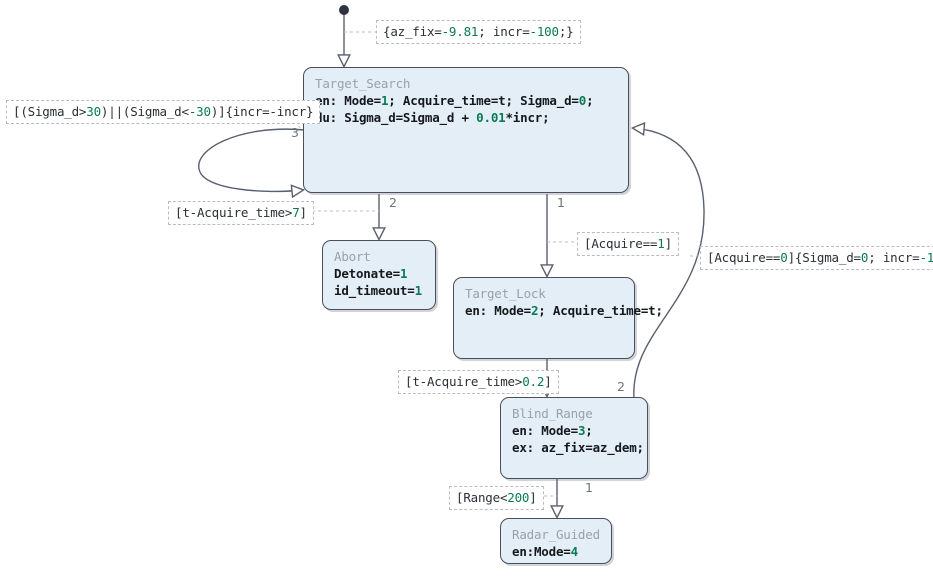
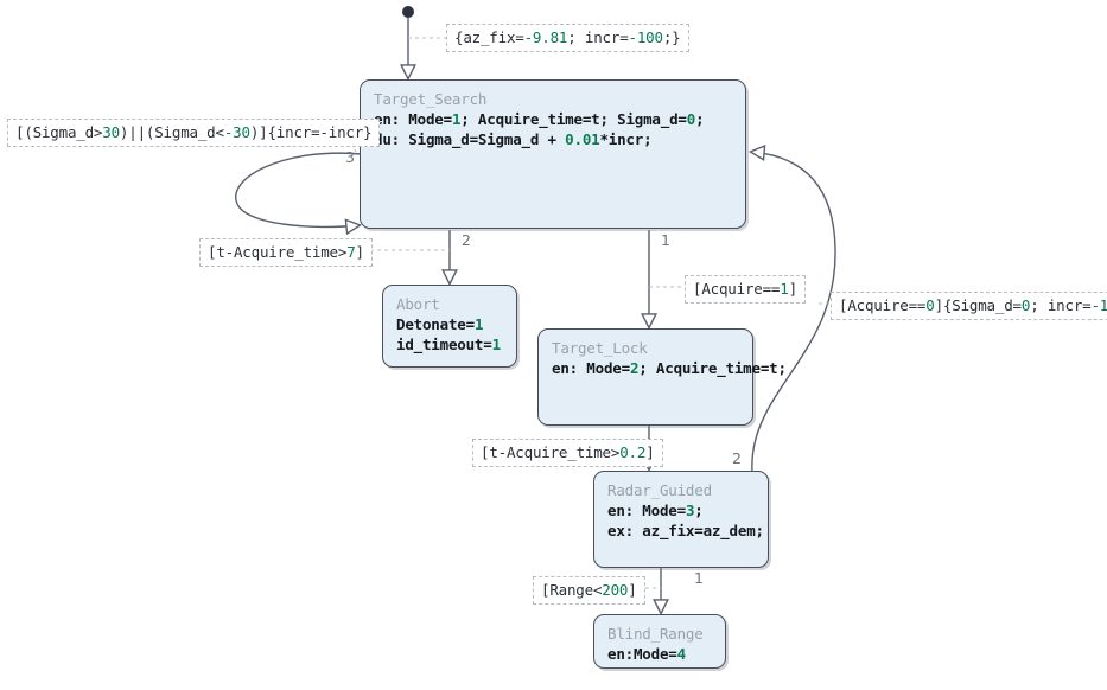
  Target_Search
  n: Mode=1; Acquire_time=t; Sigma_d=0;
  u: Sigma_d=Sigma_d + 0.01*incr;
  Abort
  Detonate=1
  id_timeout=1
  Target_Lock
  en: Mode=2; Acquire_time=t;
- Blind_Range
+ Radar_Guided
  en: Mode=3;
  ex: az_fix=az_dem;
- Radar_Guided
+ Blind_Range
  en:Mode=4
  {az_fix=-9.81; incr=-100;}
  [(Sigma_d>30)||(Sigma_d<-30)]{incr=-incr}
  [t-Acquire_time>7]
  [Acquire==1]
  [Acquire==0]{Sigma_d=0; incr=-1
  [t-Acquire_time>0.2]
  [Range<200]
  3
  2
  1
  2
  1
